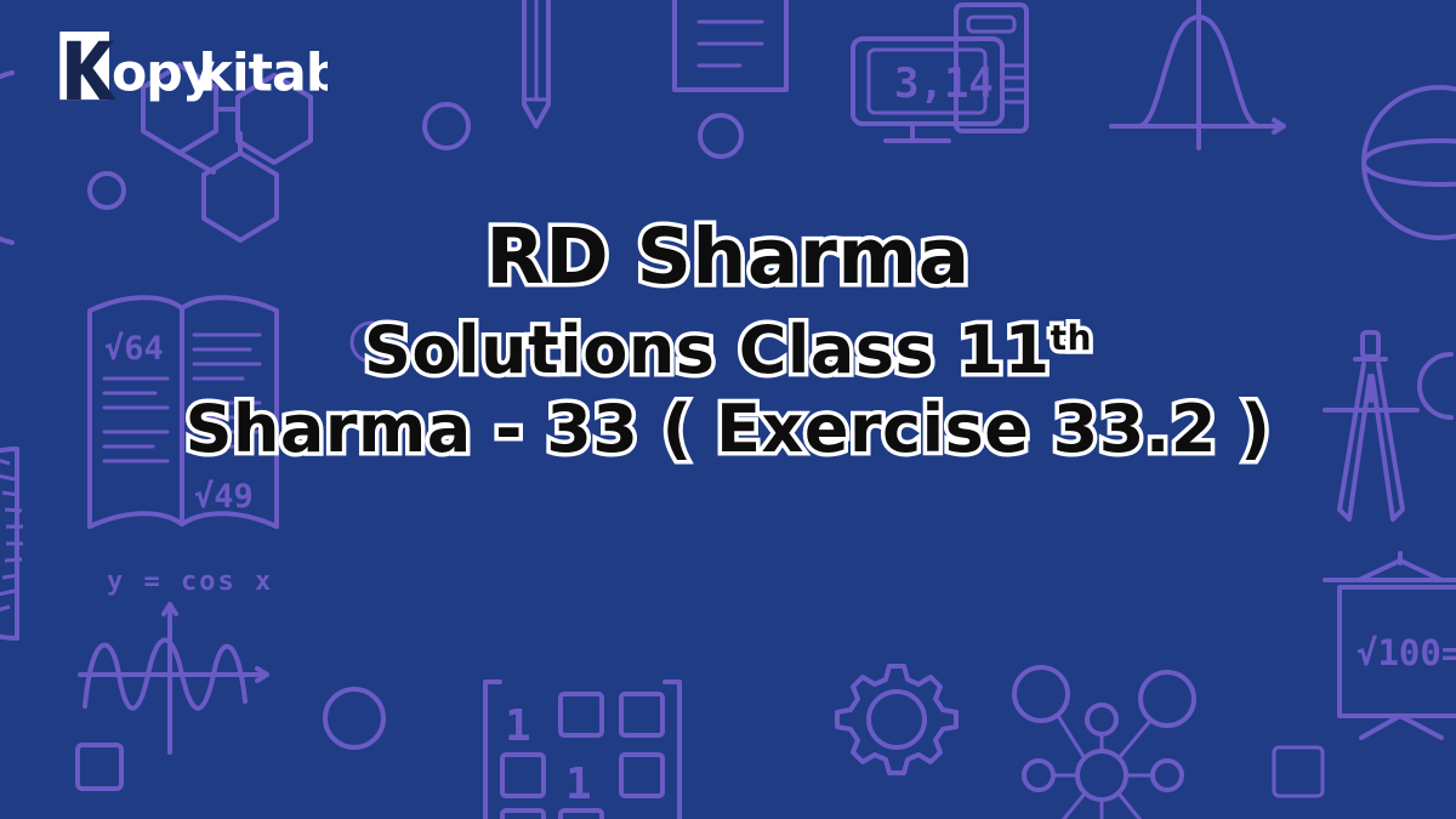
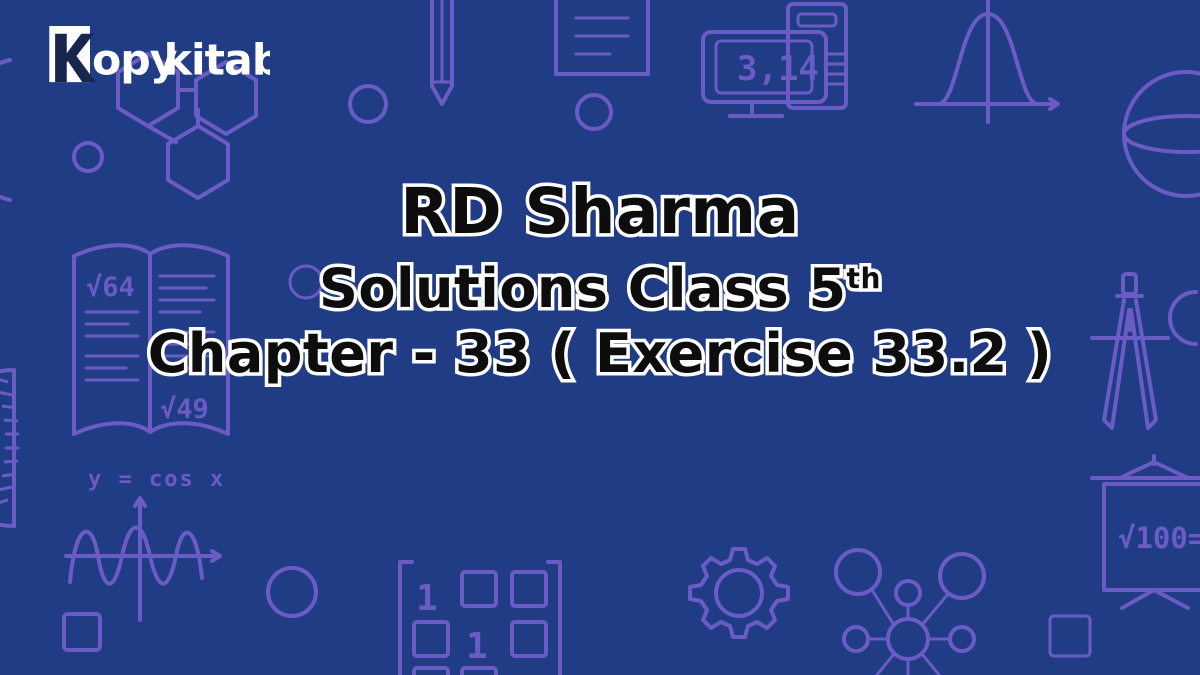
  3,4
  √64
  √49
  y = cos x
  1
  1
  √100=
  opy
  kitab
  RD Sharma
- Solutions Class 11th
+ Solutions Class 5th
- Sharma - 33 ( Exercise 33.2 )
+ Chapter - 33 ( Exercise 33.2 )
